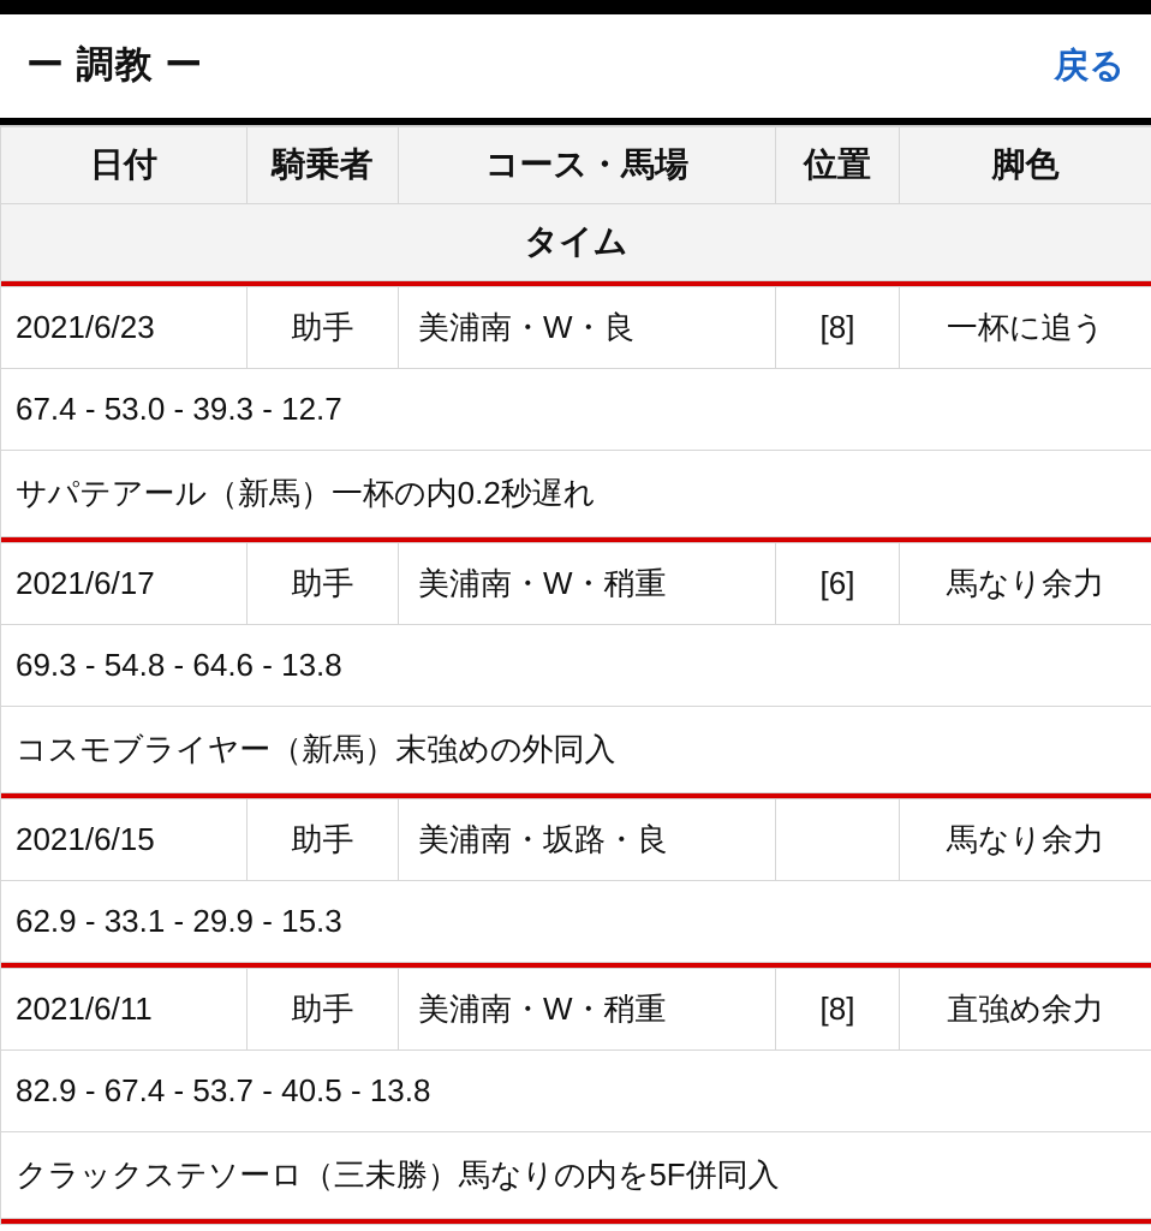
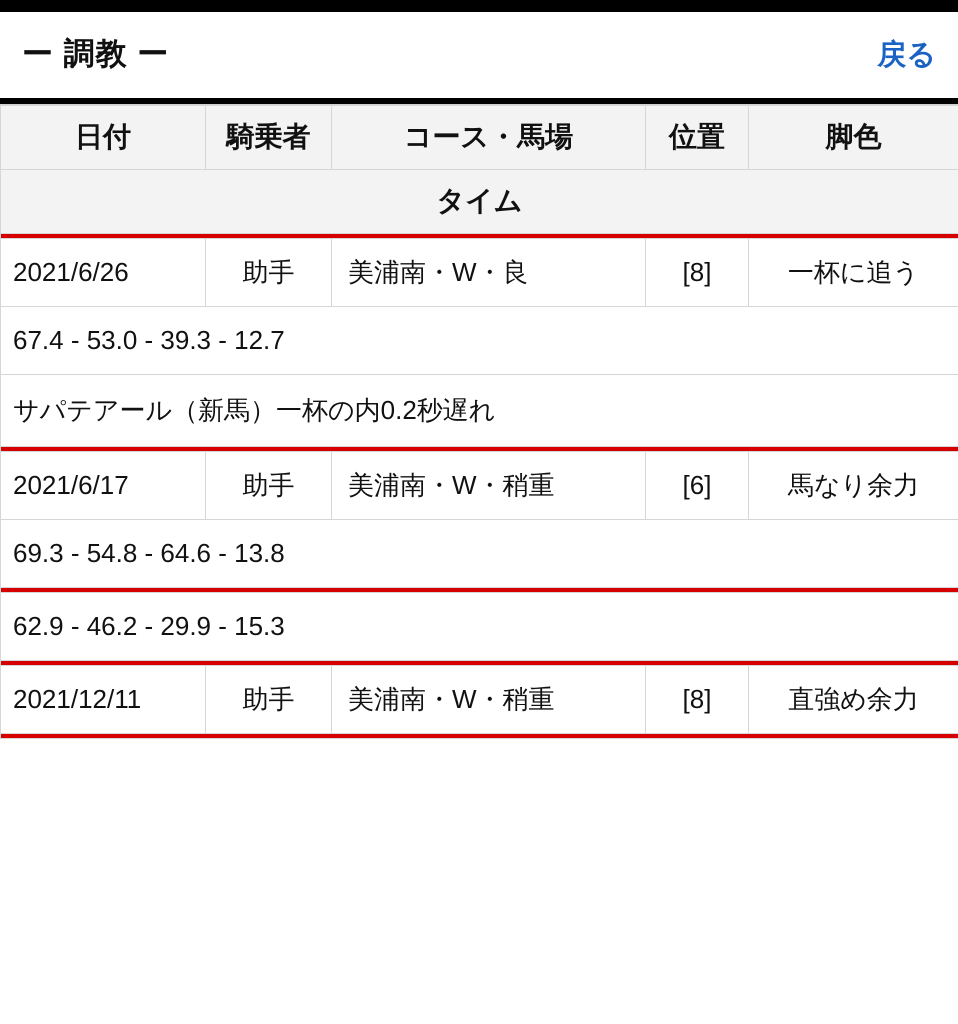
  ー 調教 ー
  戻る
  日付	騎乗者	コース・馬場	位置	脚色
  タイム
- 2021/6/23	助手	美浦南・W・良	[8]	一杯に追う
+ 2021/6/26	助手	美浦南・W・良	[8]	一杯に追う
  67.4 - 53.0 - 39.3 - 12.7
  サパテアール（新馬）一杯の内0.2秒遅れ
  2021/6/17	助手	美浦南・W・稍重	[6]	馬なり余力
  69.3 - 54.8 - 64.6 - 13.8
- コスモブライヤー（新馬）末強めの外同入
- 2021/6/15	助手	美浦南・坂路・良		馬なり余力
- 62.9 - 33.1 - 29.9 - 15.3
+ 62.9 - 46.2 - 29.9 - 15.3
- 2021/6/11	助手	美浦南・W・稍重	[8]	直強め余力
+ 2021/12/11	助手	美浦南・W・稍重	[8]	直強め余力
- 82.9 - 67.4 - 53.7 - 40.5 - 13.8
- クラックステソーロ（三未勝）馬なりの内を5F併同入
